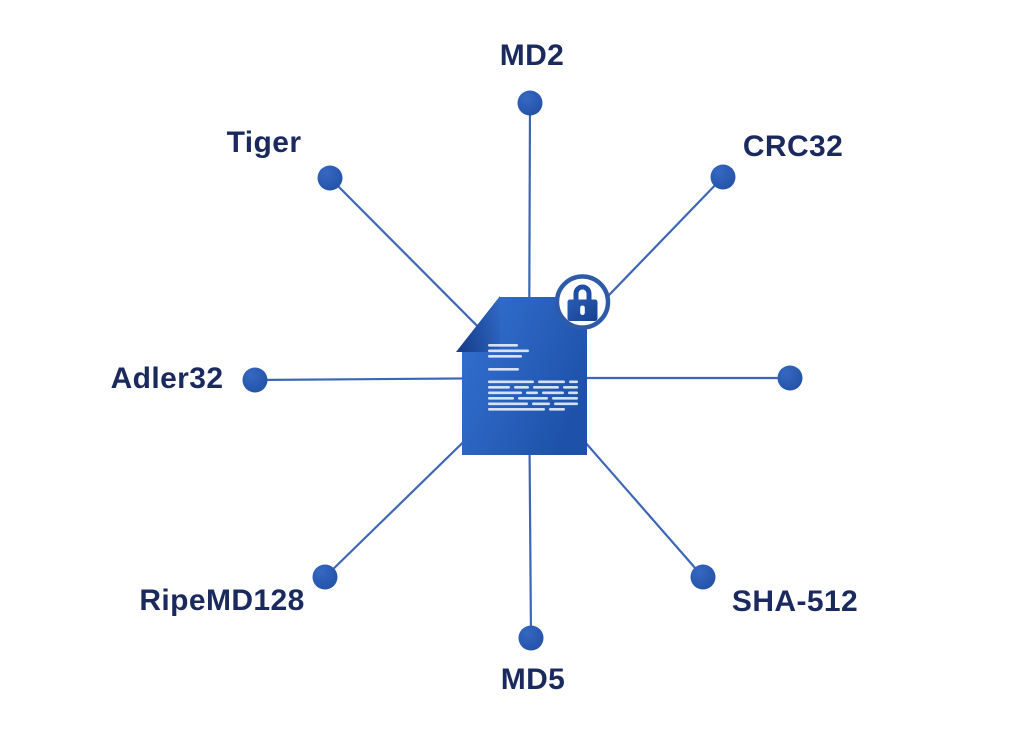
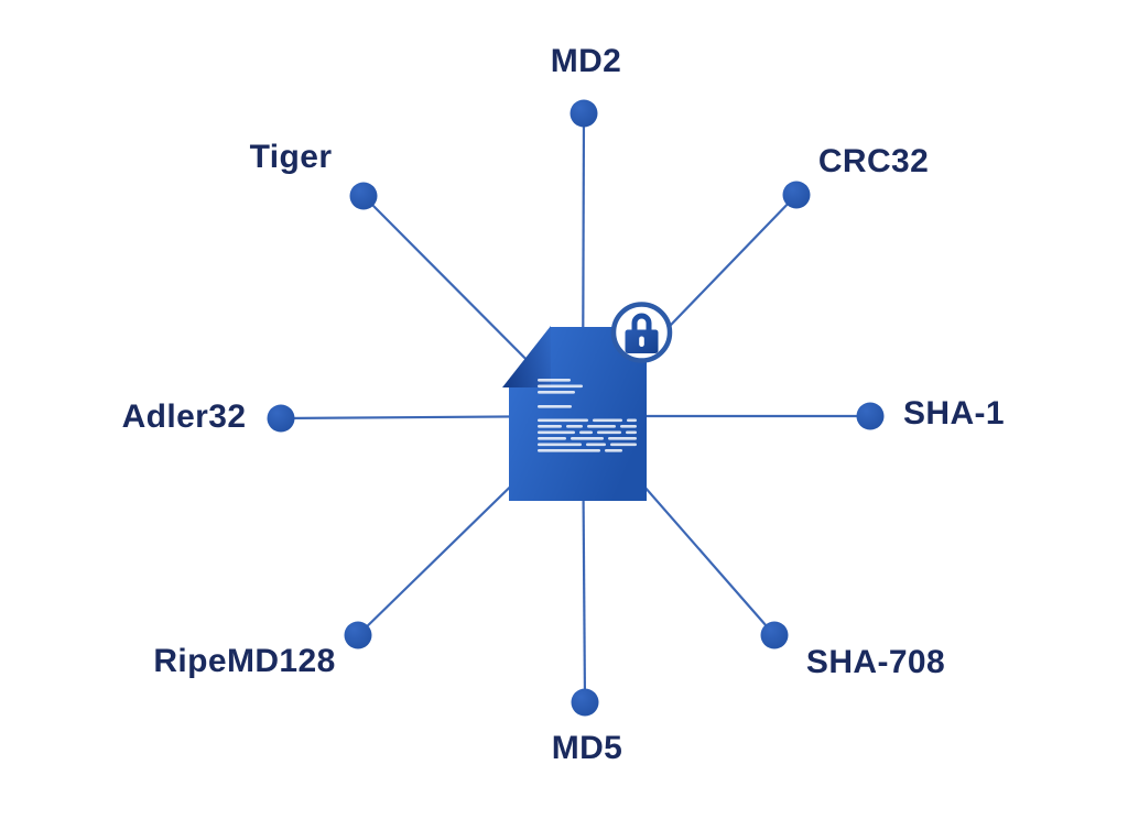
  MD2
  CRC32
+ SHA-1
- SHA-512
+ SHA-708
  MD5
  RipeMD128
  Adler32
  Tiger
